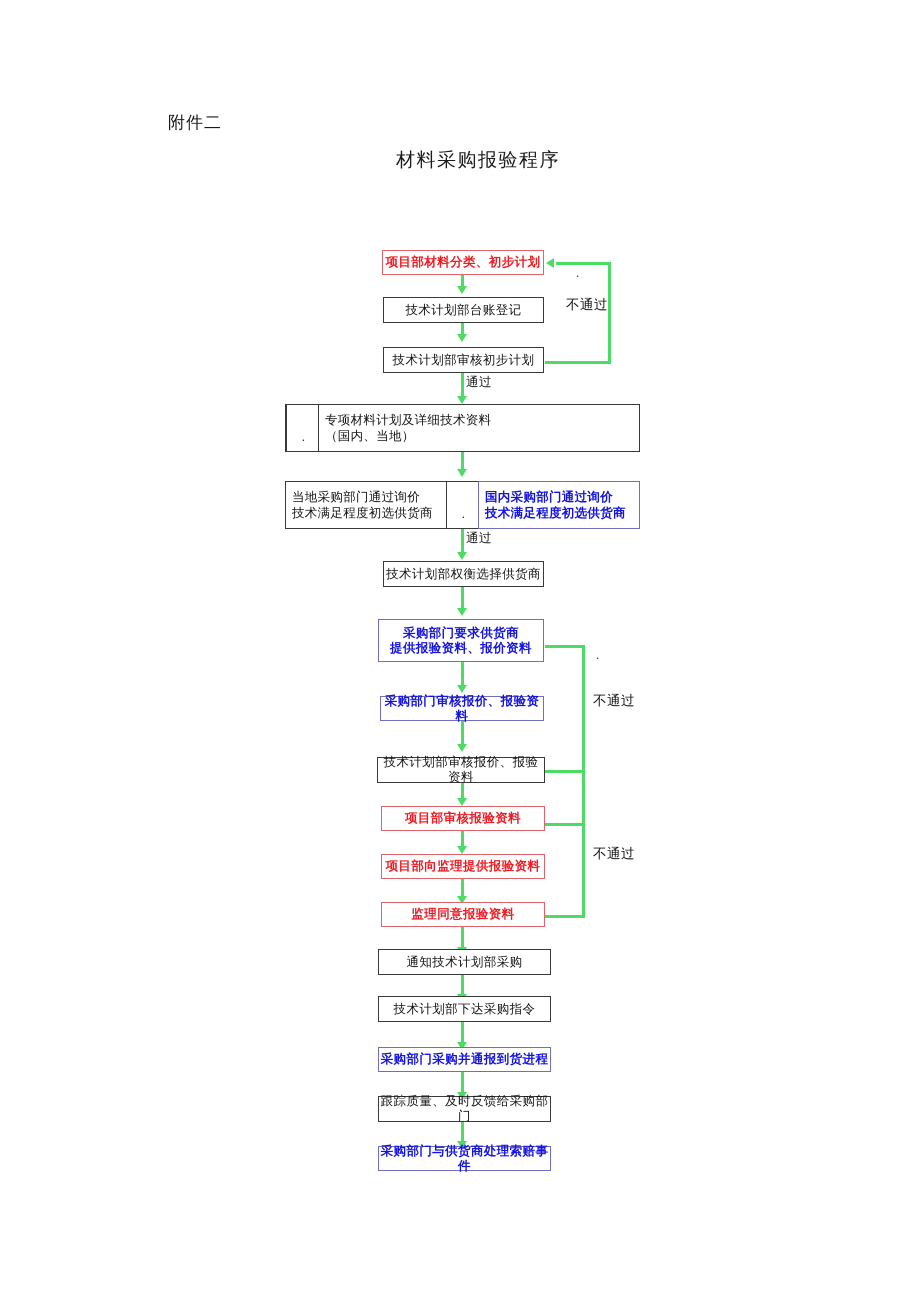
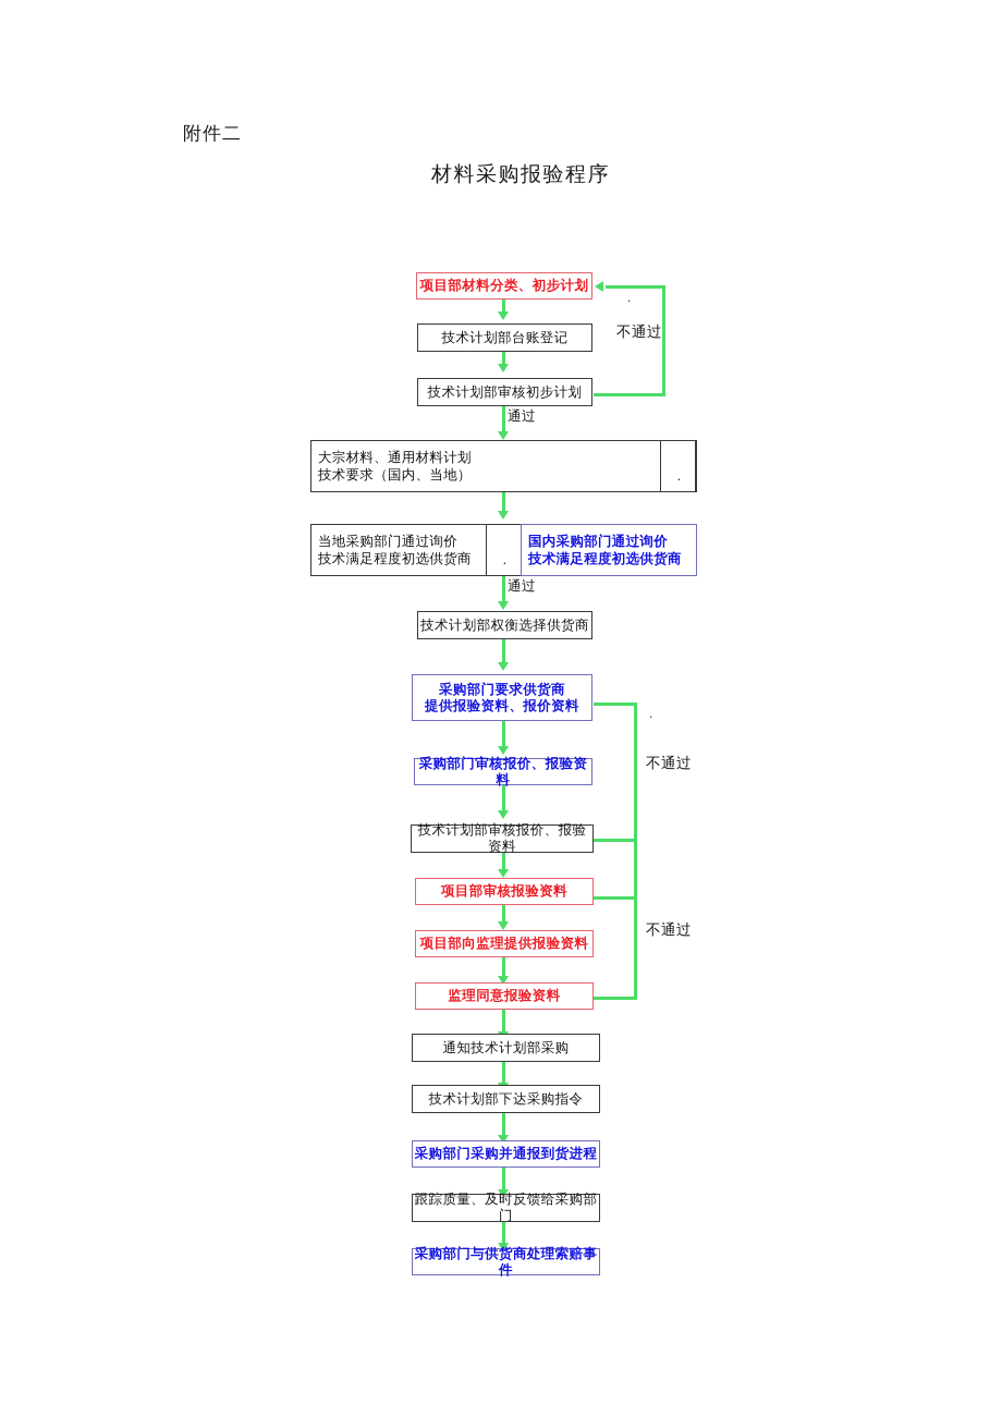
  附件二
  材料采购报验程序
  .
  不通过
  项目部材料分类、初步计划
  技术计划部台账登记
  技术计划部审核初步计划
  通过
+ 大宗材料、通用材料计划
+ 技术要求（国内、当地）
  .
- 专项材料计划及详细技术资料
- （国内、当地）
  当地采购部门通过询价
  技术满足程度初选供货商
  .
  国内采购部门通过询价
  技术满足程度初选供货商
  通过
  技术计划部权衡选择供货商
  .
  不通过
  不通过
  采购部门要求供货商
  提供报验资料、报价资料
  采购部门审核报价、报验资料
  技术计划部审核报价、报验资料
  项目部审核报验资料
  项目部向监理提供报验资料
  监理同意报验资料
  通知技术计划部采购
  技术计划部下达采购指令
  采购部门采购并通报到货进程
  跟踪质量、及时反馈给采购部门
  采购部门与供货商处理索赔事件
